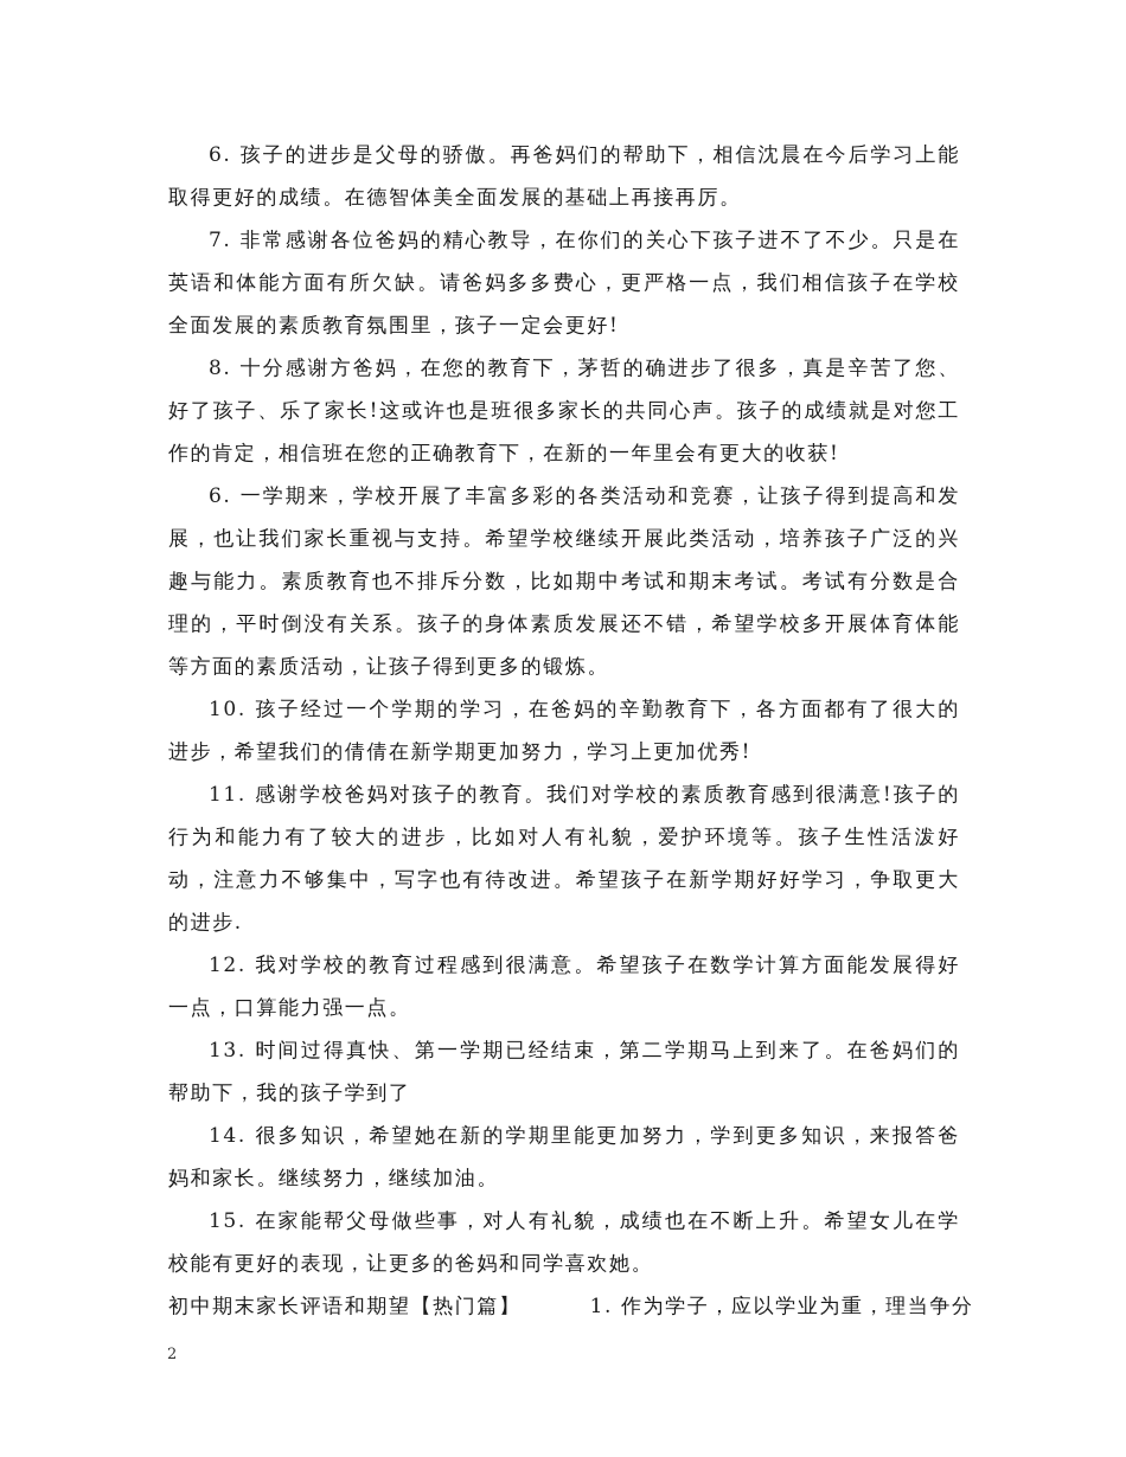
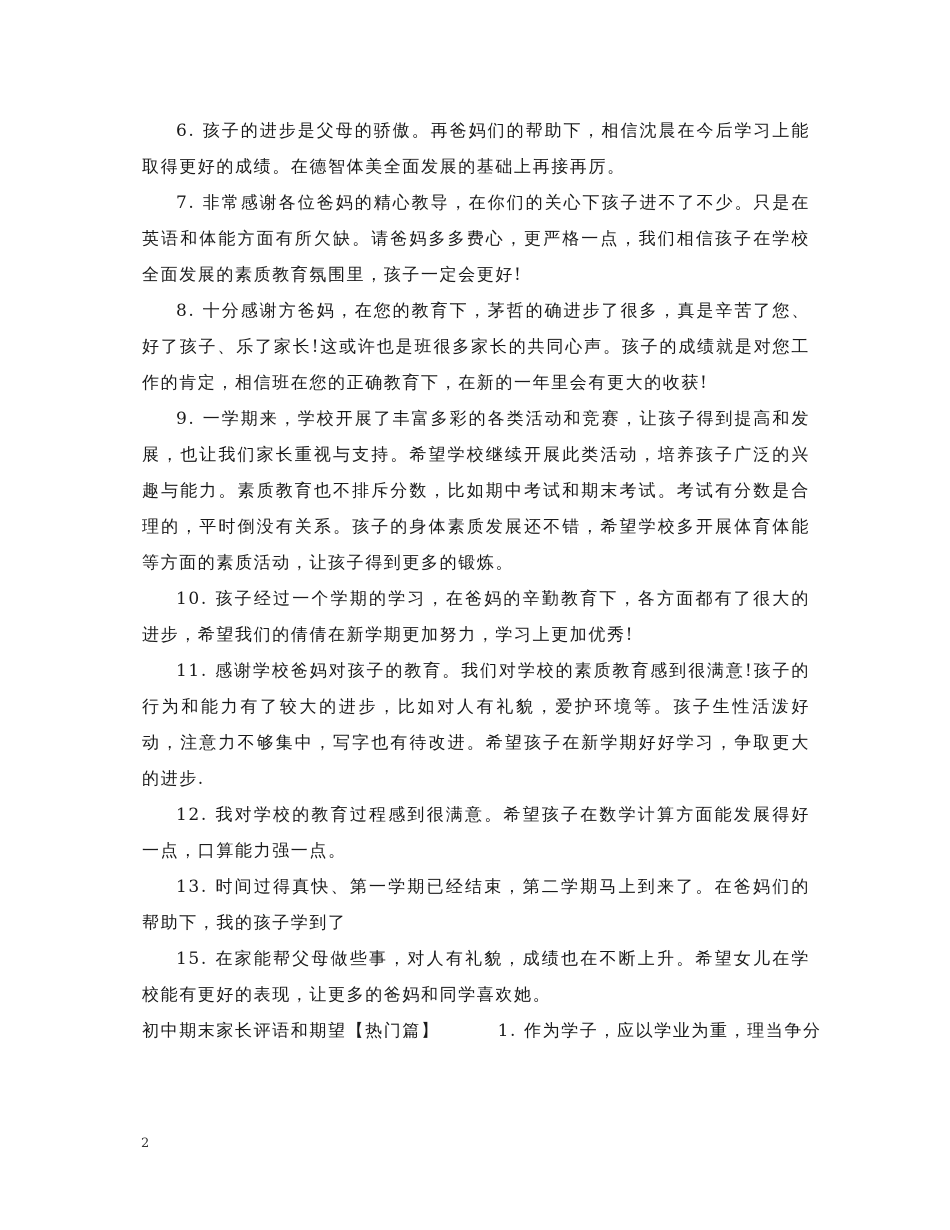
  6. 孩子的进步是父母的骄傲。再爸妈们的帮助下，相信沈晨在今后学习上能取得更好的成绩。在德智体美全面发展的基础上再接再厉。
  7. 非常感谢各位爸妈的精心教导，在你们的关心下孩子进不了不少。只是在英语和体能方面有所欠缺。请爸妈多多费心，更严格一点，我们相信孩子在学校全面发展的素质教育氛围里，孩子一定会更好!
  8. 十分感谢方爸妈，在您的教育下，茅哲的确进步了很多，真是辛苦了您、好了孩子、乐了家长!这或许也是班很多家长的共同心声。孩子的成绩就是对您工作的肯定，相信班在您的正确教育下，在新的一年里会有更大的收获!
- 6. 一学期来，学校开展了丰富多彩的各类活动和竞赛，让孩子得到提高和发展，也让我们家长重视与支持。希望学校继续开展此类活动，培养孩子广泛的兴趣与能力。素质教育也不排斥分数，比如期中考试和期末考试。考试有分数是合理的，平时倒没有关系。孩子的身体素质发展还不错，希望学校多开展体育体能等方面的素质活动，让孩子得到更多的锻炼。
+ 9. 一学期来，学校开展了丰富多彩的各类活动和竞赛，让孩子得到提高和发展，也让我们家长重视与支持。希望学校继续开展此类活动，培养孩子广泛的兴趣与能力。素质教育也不排斥分数，比如期中考试和期末考试。考试有分数是合理的，平时倒没有关系。孩子的身体素质发展还不错，希望学校多开展体育体能等方面的素质活动，让孩子得到更多的锻炼。
  10. 孩子经过一个学期的学习，在爸妈的辛勤教育下，各方面都有了很大的进步，希望我们的倩倩在新学期更加努力，学习上更加优秀!
  11. 感谢学校爸妈对孩子的教育。我们对学校的素质教育感到很满意!孩子的行为和能力有了较大的进步，比如对人有礼貌，爱护环境等。孩子生性活泼好动，注意力不够集中，写字也有待改进。希望孩子在新学期好好学习，争取更大的进步.
  12. 我对学校的教育过程感到很满意。希望孩子在数学计算方面能发展得好一点，口算能力强一点。
  13. 时间过得真快、第一学期已经结束，第二学期马上到来了。在爸妈们的帮助下，我的孩子学到了
- 14. 很多知识，希望她在新的学期里能更加努力，学到更多知识，来报答爸妈和家长。继续努力，继续加油。
  15. 在家能帮父母做些事，对人有礼貌，成绩也在不断上升。希望女儿在学校能有更好的表现，让更多的爸妈和同学喜欢她。
  初中期末家长评语和期望【热门篇】 1. 作为学子，应以学业为重，理当争分
  2
